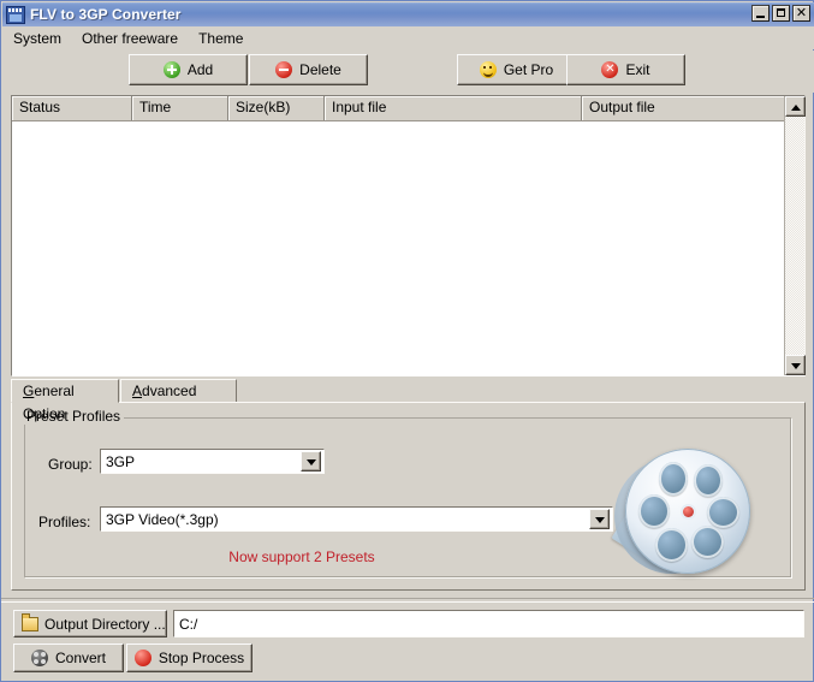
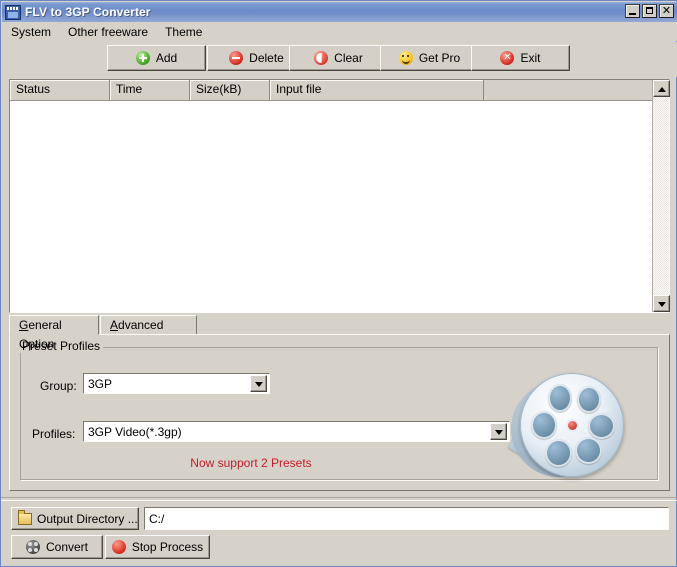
  FLV to 3GP Converter
  ✕
  System
  Other freeware
  Theme
  Add
  Delete
+ Clear
  Get Pro
  ✕
  Exit
  Status
  Time
  Size(kB)
  Input file
- Output file
  General Option
  Group:
  3GP
  Profiles:
  3GP Video(*.3gp)
  Now support 2 Presets
  Output Directory ...
  C:/
  Convert
  Stop Process
